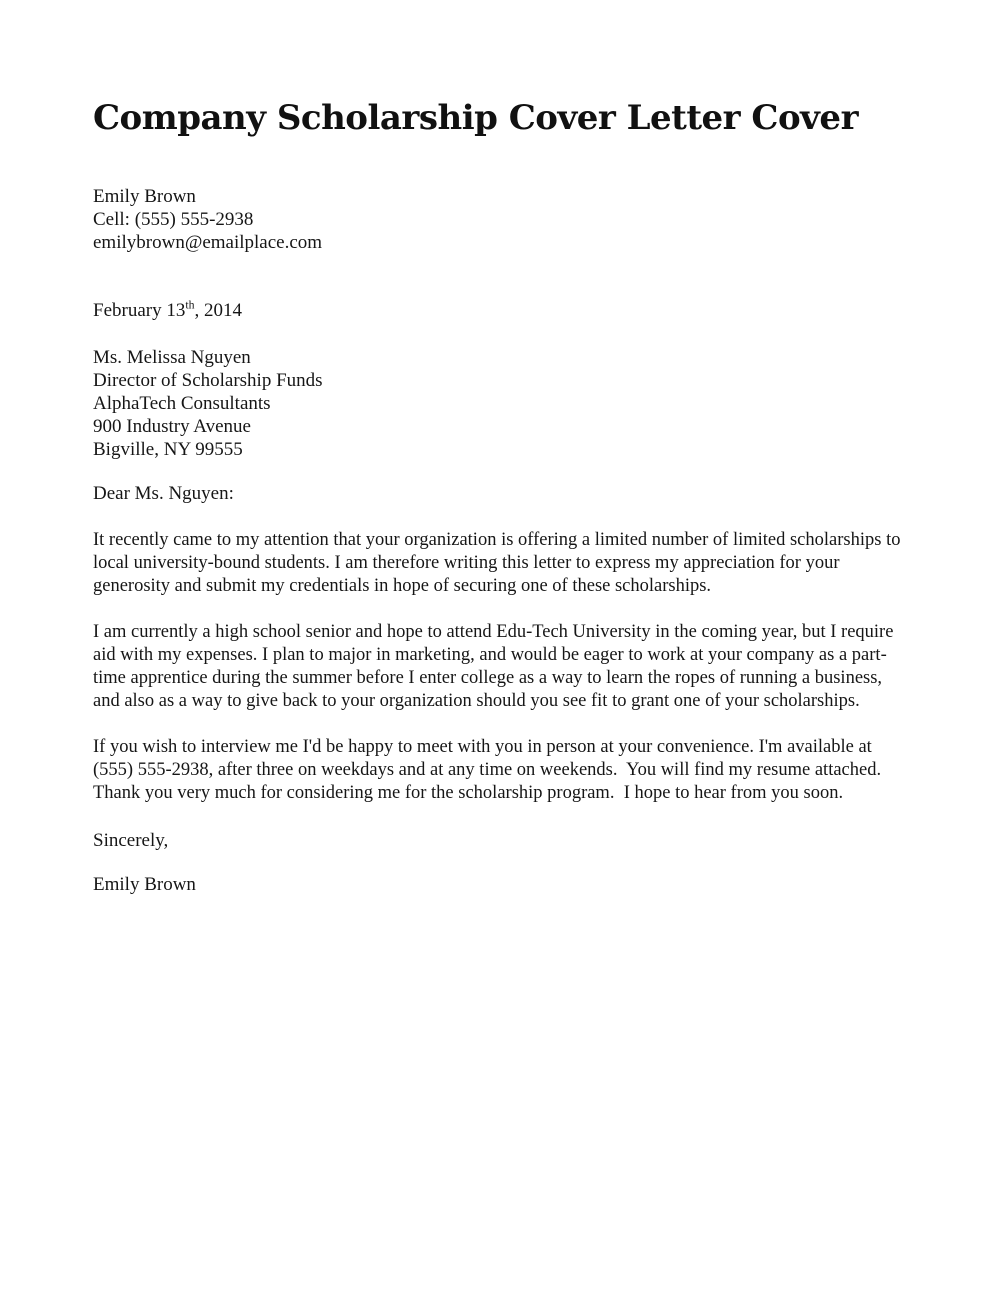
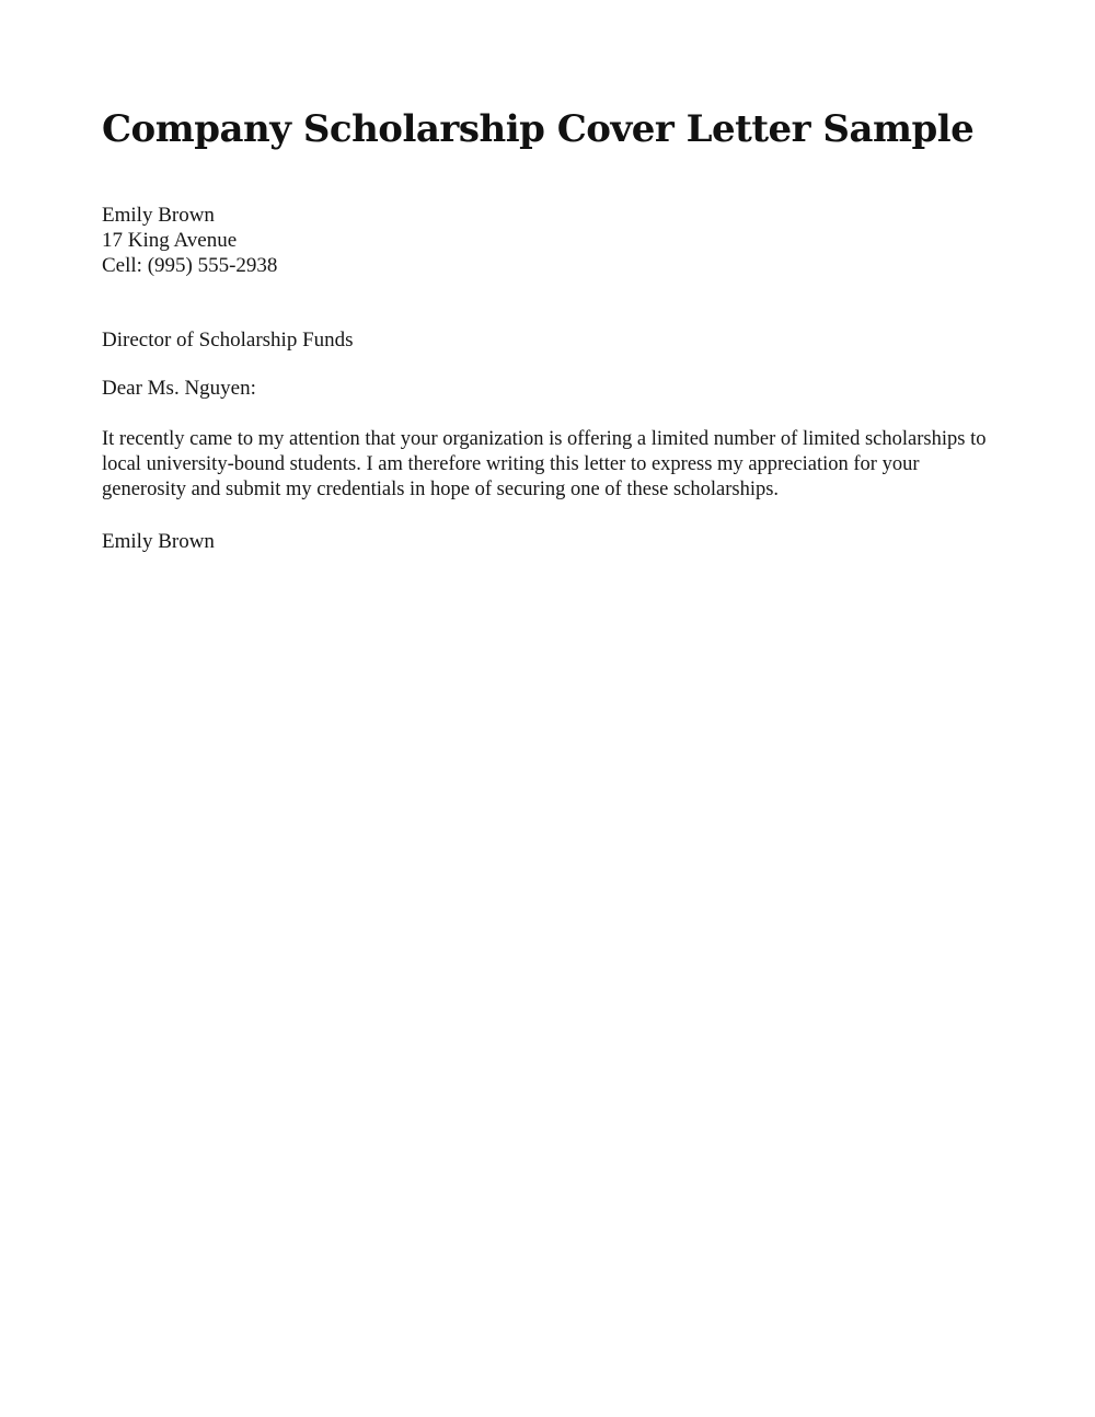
- Company Scholarship Cover Letter Cover
+ Company Scholarship Cover Letter Sample
  Emily Brown
+ 17 King Avenue
- Cell: (555) 555-2938
+ Cell: (995) 555-2938
- emilybrown@emailplace.com
- February 13th, 2014
- Ms. Melissa Nguyen
  Director of Scholarship Funds
- AlphaTech Consultants
- 900 Industry Avenue
- Bigville, NY 99555
  Dear Ms. Nguyen:
  It recently came to my attention that your organization is offering a limited number of limited scholarships to local university-bound students. I am therefore writing this letter to express my appreciation for your generosity and submit my credentials in hope of securing one of these scholarships.
- I am currently a high school senior and hope to attend Edu-Tech University in the coming year, but I require aid with my expenses. I plan to major in marketing, and would be eager to work at your company as a part-time apprentice during the summer before I enter college as a way to learn the ropes of running a business, and also as a way to give back to your organization should you see fit to grant one of your scholarships.
- If you wish to interview me I'd be happy to meet with you in person at your convenience. I'm available at (555) 555-2938, after three on weekdays and at any time on weekends. You will find my resume attached. Thank you very much for considering me for the scholarship program. I hope to hear from you soon.
- Sincerely,
  Emily Brown
